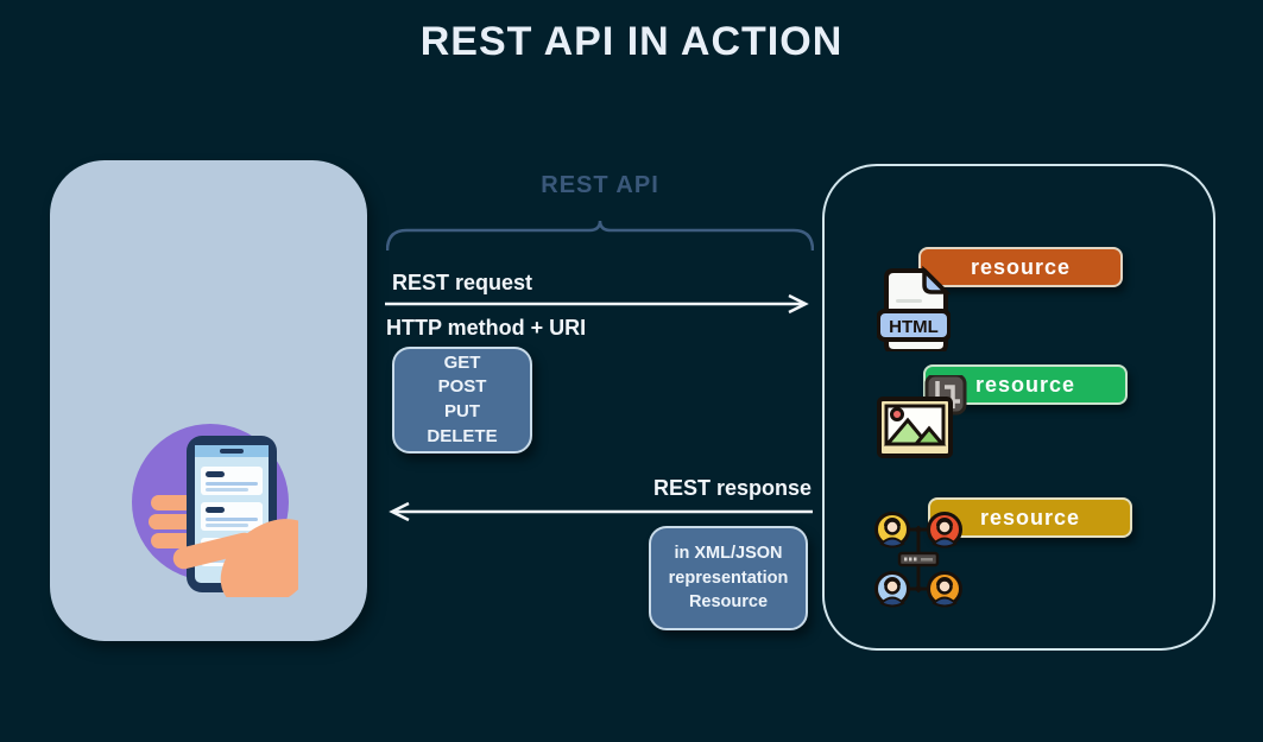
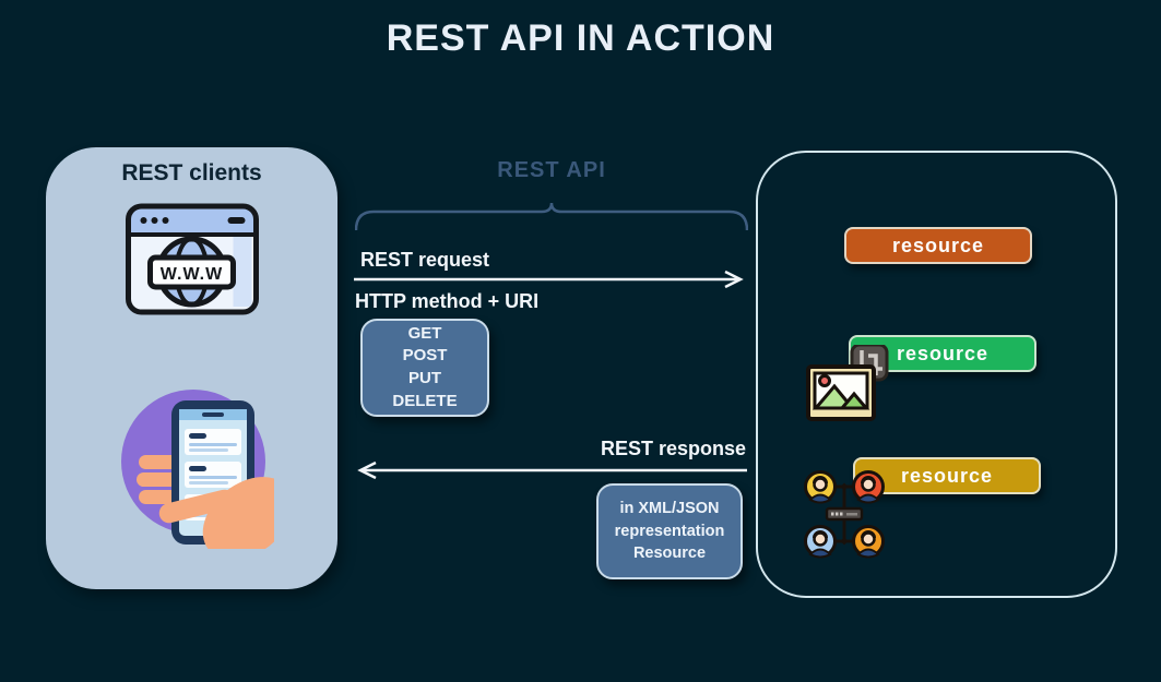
  REST API IN ACTION
+ REST clients
+ W.W.W
  REST API
  REST request
  HTTP method + URI
  GET
  POST
  PUT
  DELETE
  REST response
  in XML/JSON
  representation
  Resource
  resource
  resource
  resource
- HTML
